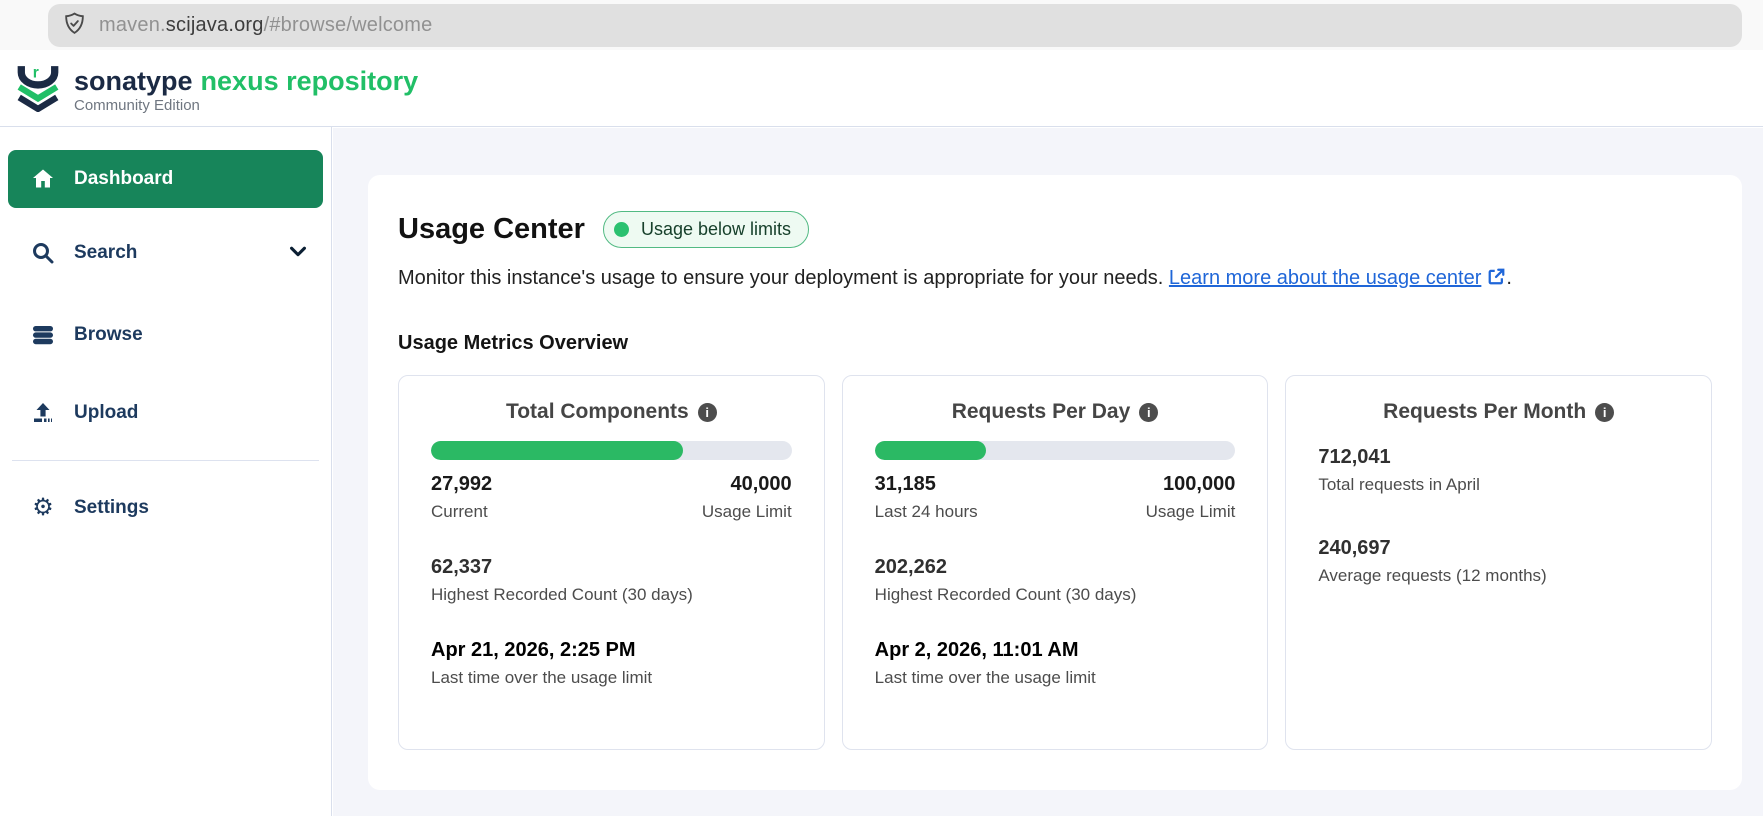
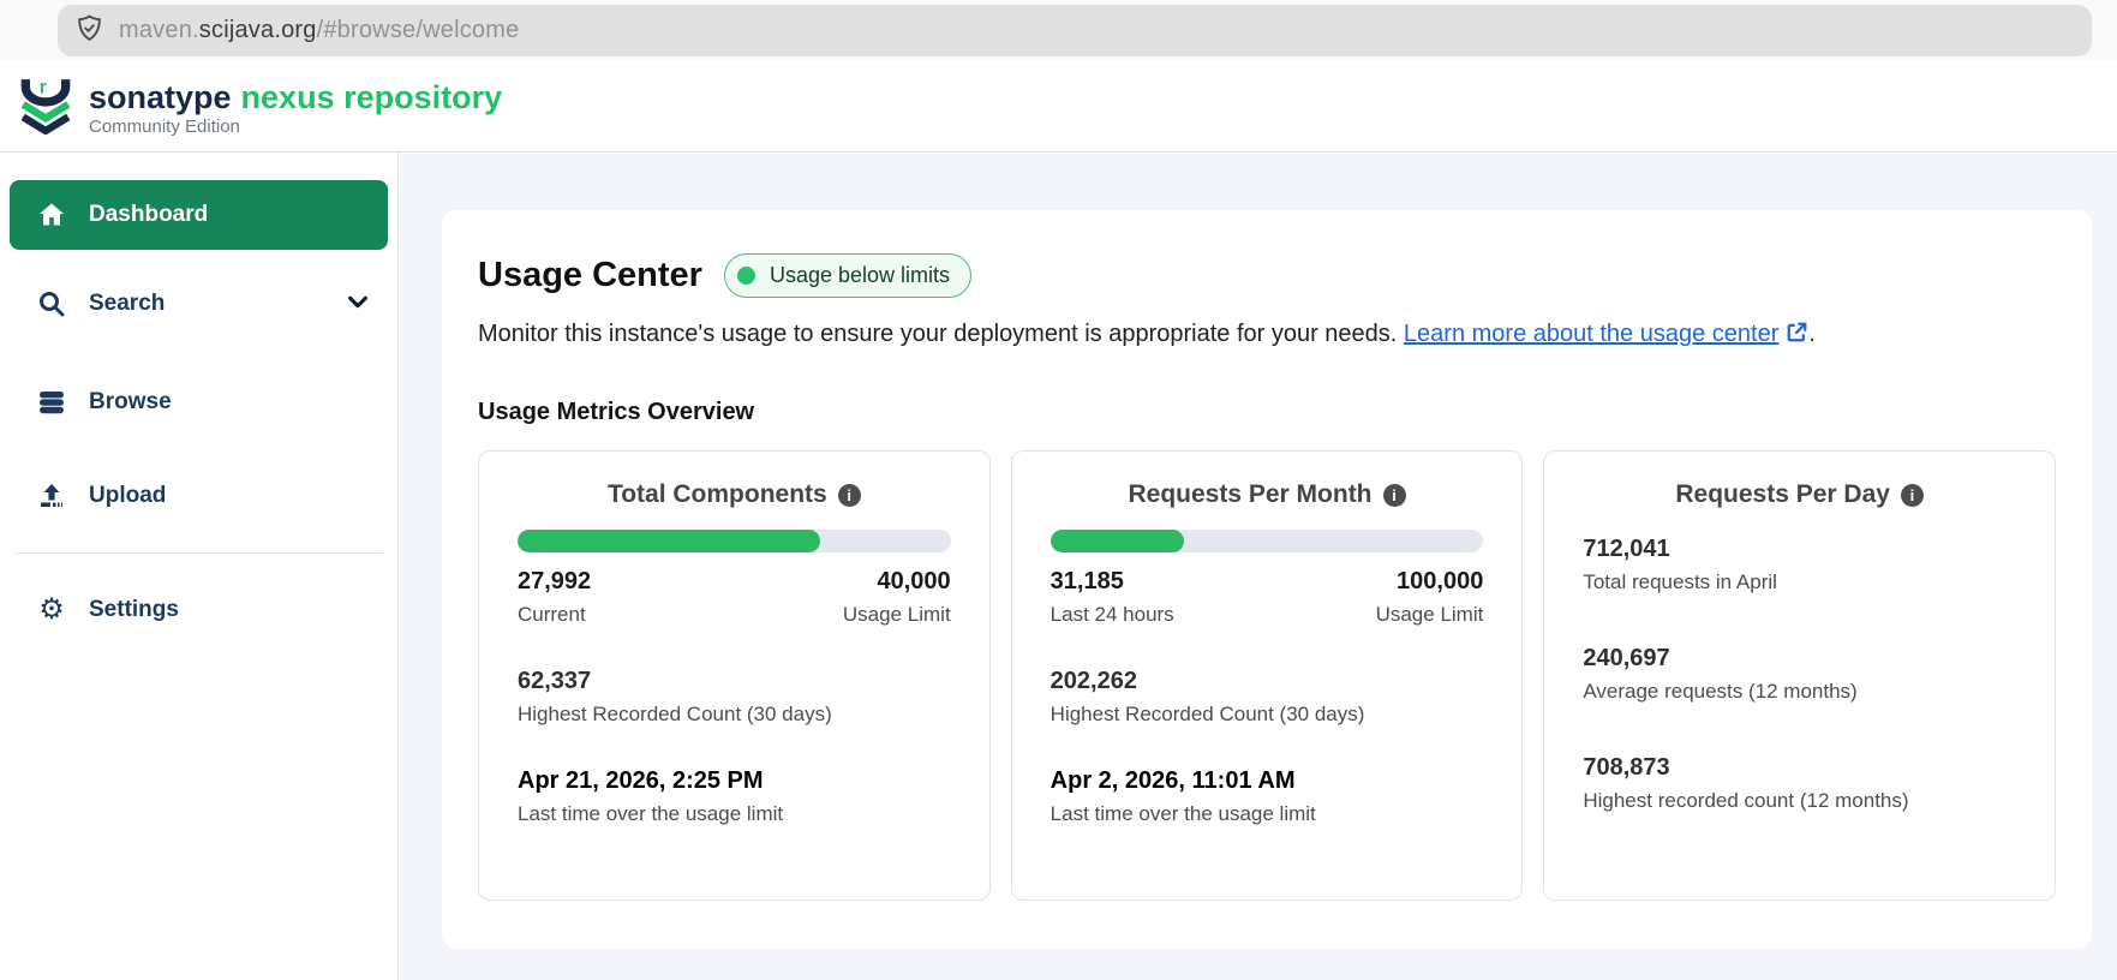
  maven.scijava.org/#browse/welcome
  r
  sonatype nexus repository
  Community Edition
  Dashboard
  Search
  Browse
  Upload
  ⚙
  Settings
  Usage Center
  Usage below limits
  Monitor this instance's usage to ensure your deployment is appropriate for your needs. Learn more about the usage center .
  Usage Metrics Overview
  Total Components
  i
  27,992
  Current
  40,000
  Usage Limit
  62,337
  Highest Recorded Count (30 days)
  Apr 21, 2026, 2:25 PM
  Last time over the usage limit
- Requests Per Day
+ Requests Per Month
  i
  31,185
  Last 24 hours
  100,000
  Usage Limit
  202,262
  Highest Recorded Count (30 days)
  Apr 2, 2026, 11:01 AM
  Last time over the usage limit
- Requests Per Month
+ Requests Per Day
  i
  712,041
  Total requests in April
  240,697
  Average requests (12 months)
+ 708,873
+ Highest recorded count (12 months)
